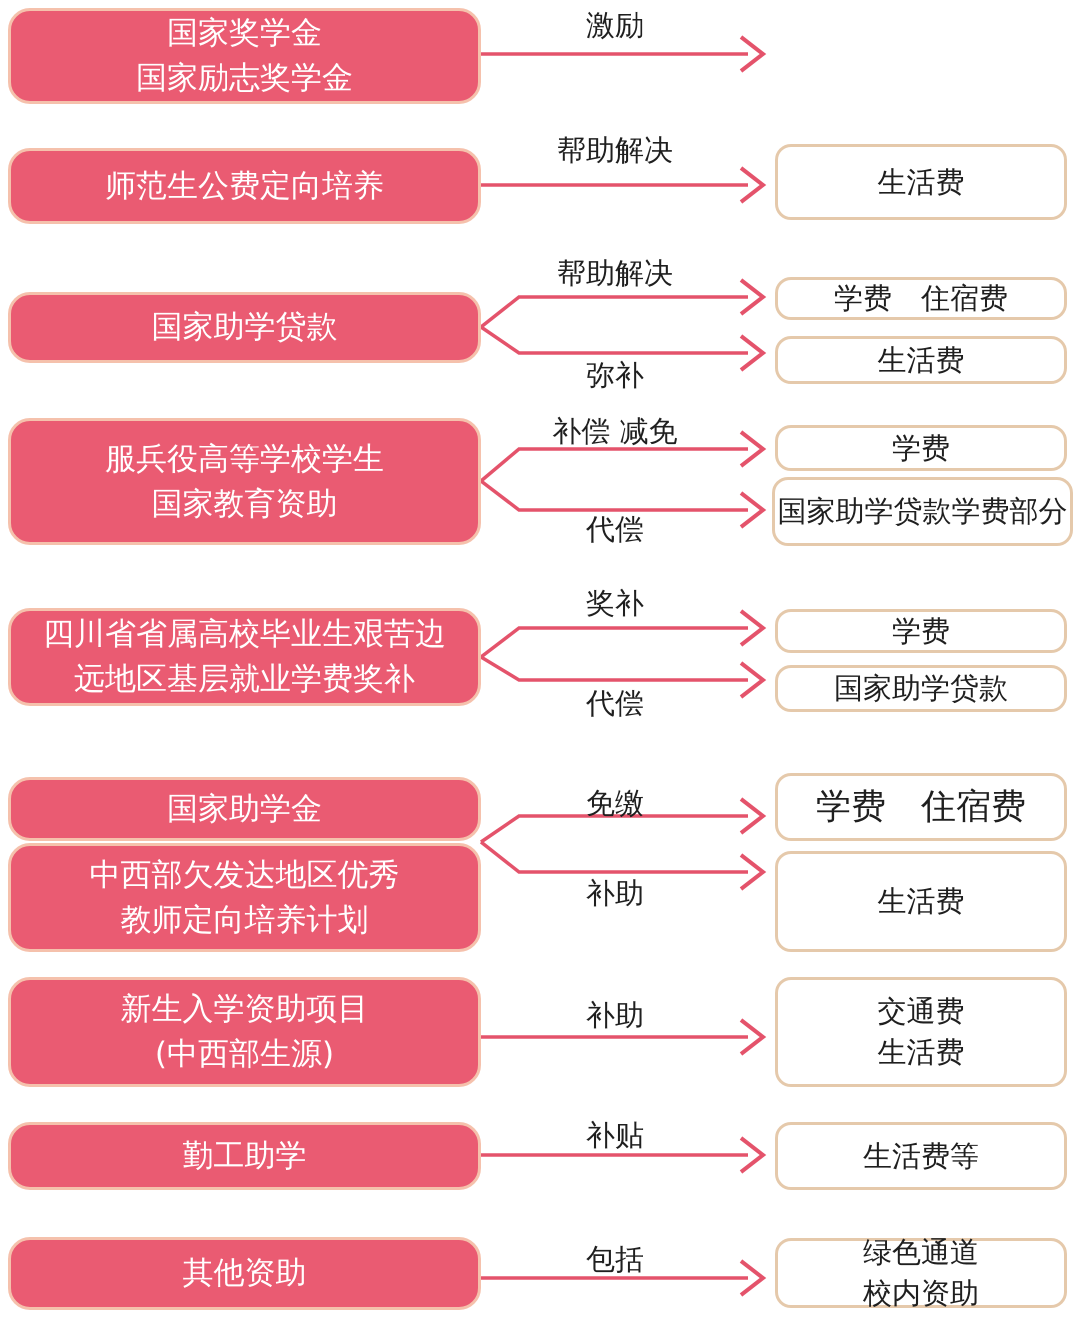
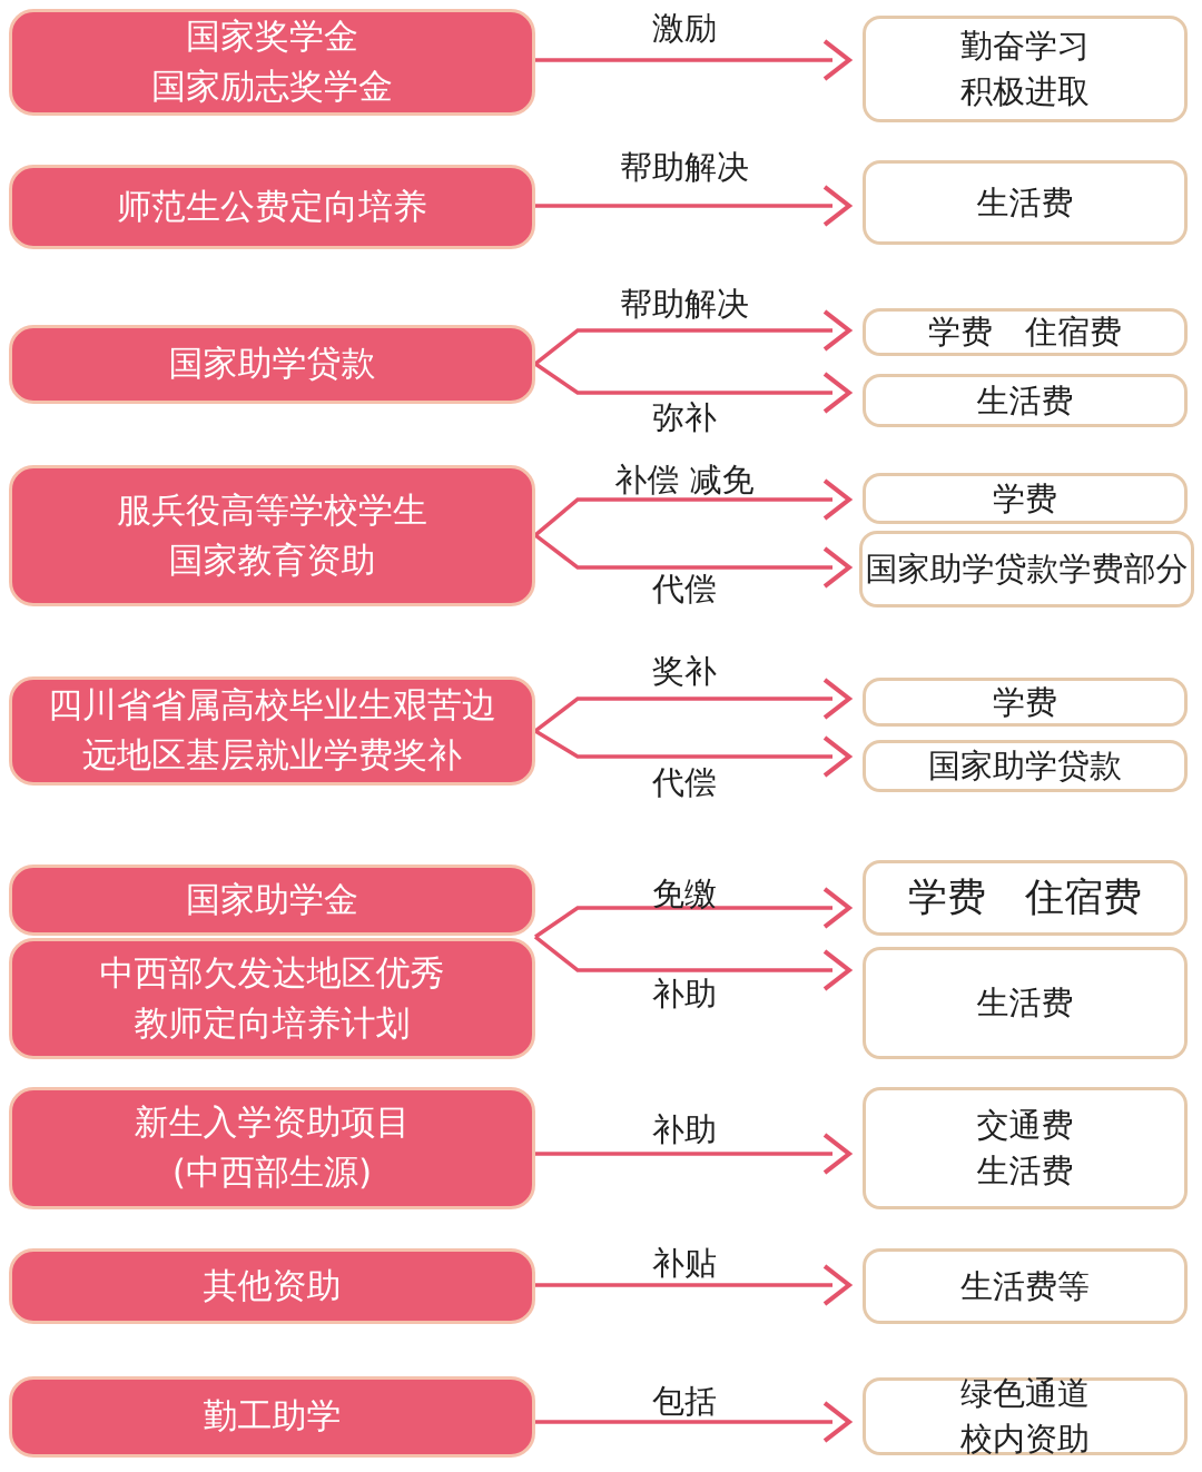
  国家奖学金
  国家励志奖学金
  激励
+ 勤奋学习
+ 积极进取
  师范生公费定向培养
  帮助解决
  生活费
  国家助学贷款
  帮助解决
  弥补
  学费 住宿费
  生活费
  服兵役高等学校学生
  国家教育资助
  补偿 减免
  代偿
  学费
  国家助学贷款学费部分
  四川省省属高校毕业生艰苦边
  远地区基层就业学费奖补
  奖补
  代偿
  学费
  国家助学贷款
  国家助学金
  中西部欠发达地区优秀
  教师定向培养计划
  免缴
  补助
  学费 住宿费
  生活费
  新生入学资助项目
  (中西部生源)
  补助
  交通费
  生活费
- 勤工助学
+ 其他资助
  补贴
  生活费等
- 其他资助
+ 勤工助学
  包括
  绿色通道
  校内资助
